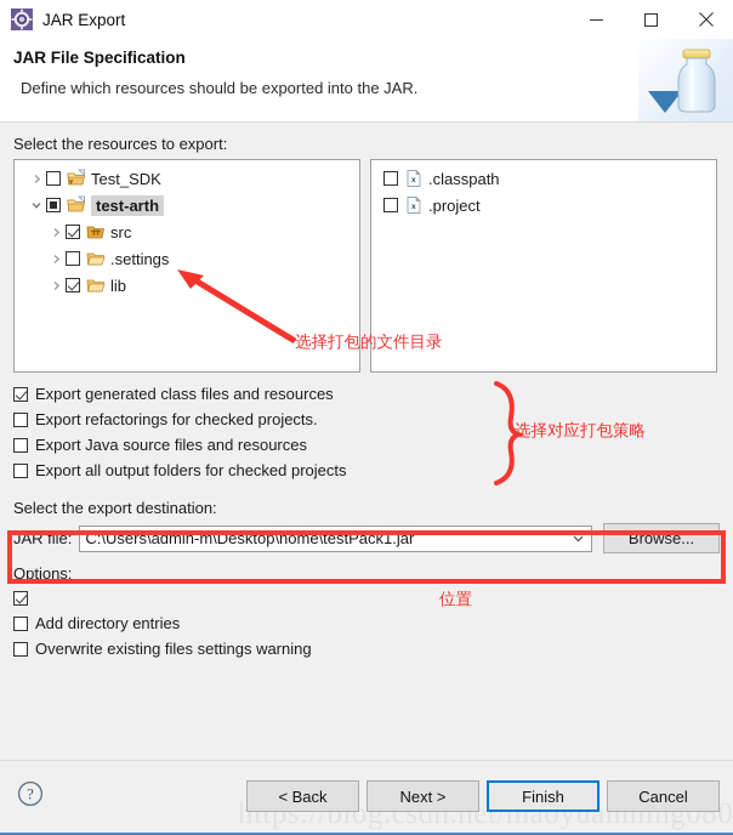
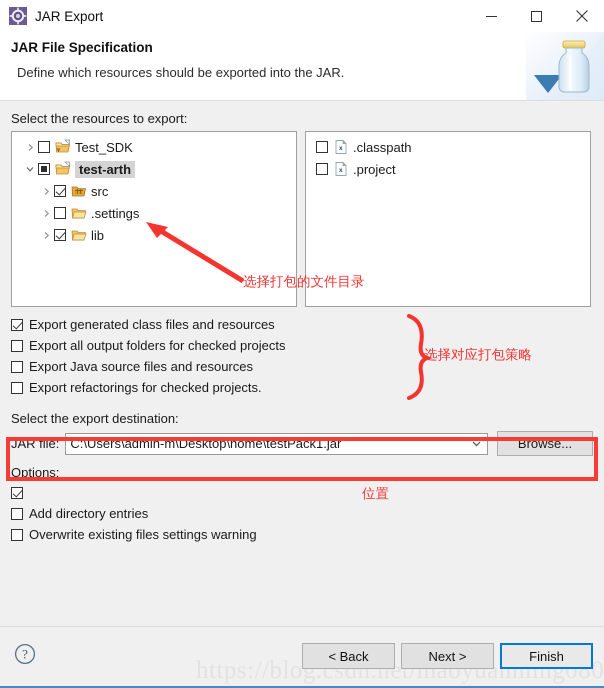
  JAR Export
  JAR File Specification
  Define which resources should be exported into the JAR.
  Select the resources to export:
  Test_SDK
  test-arth
  src
  .settings
  lib
  .classpath
  .project
  Export generated class files and resources
- Export refactorings for checked projects.
+ Export all output folders for checked projects
  Export Java source files and resources
- Export all output folders for checked projects
+ Export refactorings for checked projects.
  Select the export destination:
  JAR file:
  C:\Users\admin-m\Desktop\home\testPack1.jar
  Browse...
  Options:
  Add directory entries
  Overwrite existing files settings warning
  https://blog.csdn.net/maoyuanming080
  ?
  < Back
  Next >
  Finish
- Cancel
  选择打包的文件目录
  选择对应打包策略
  位置
